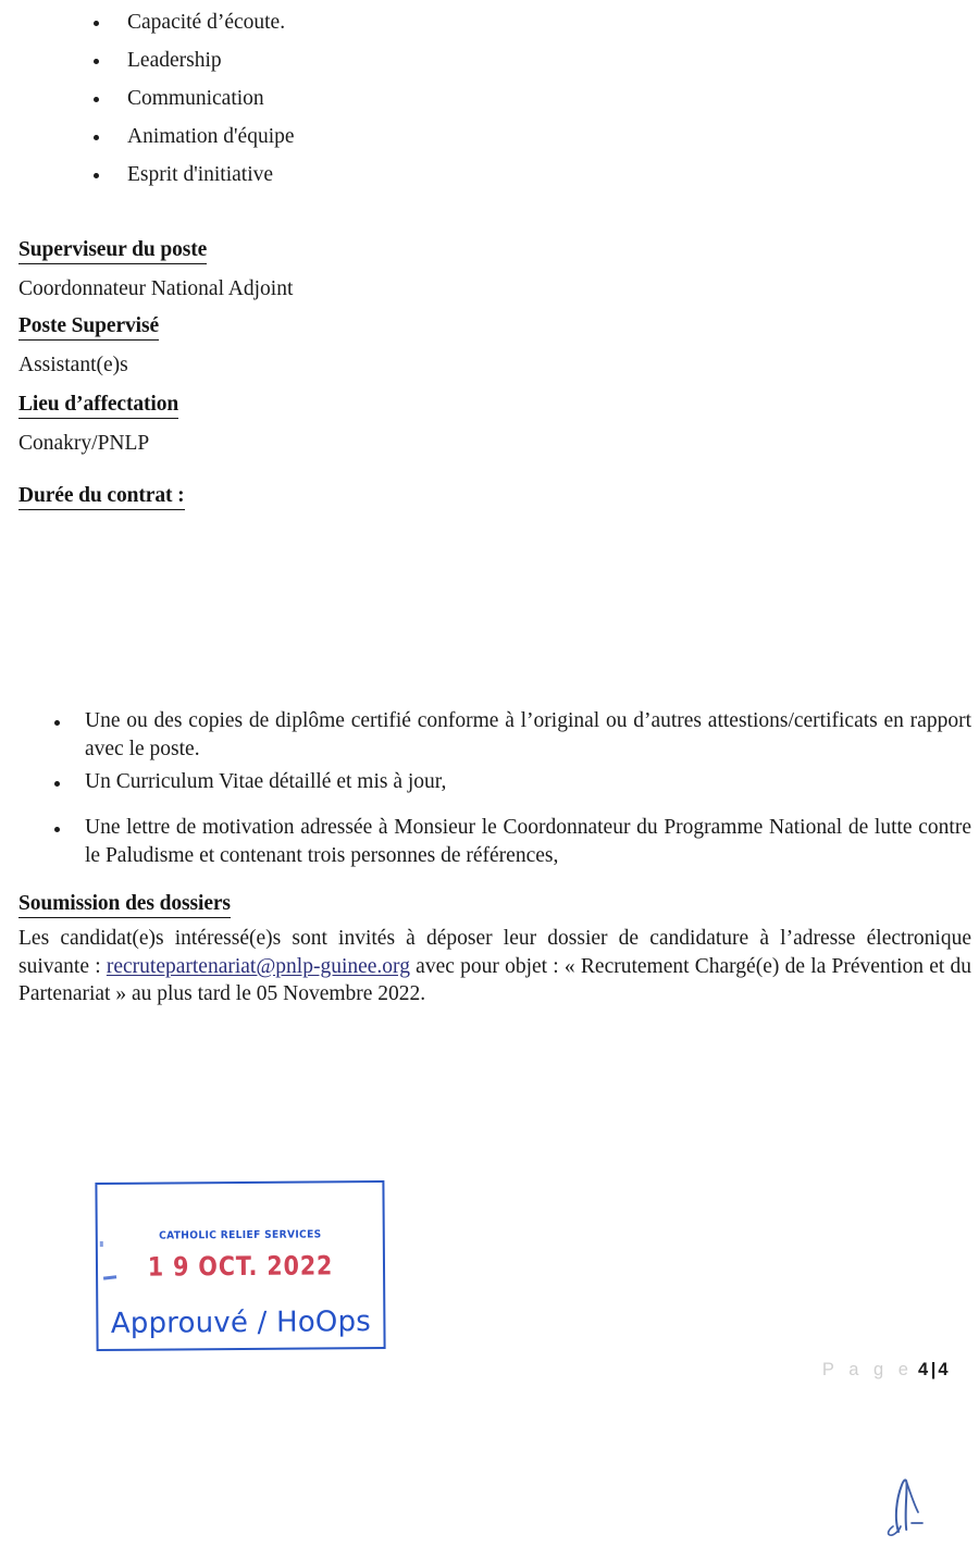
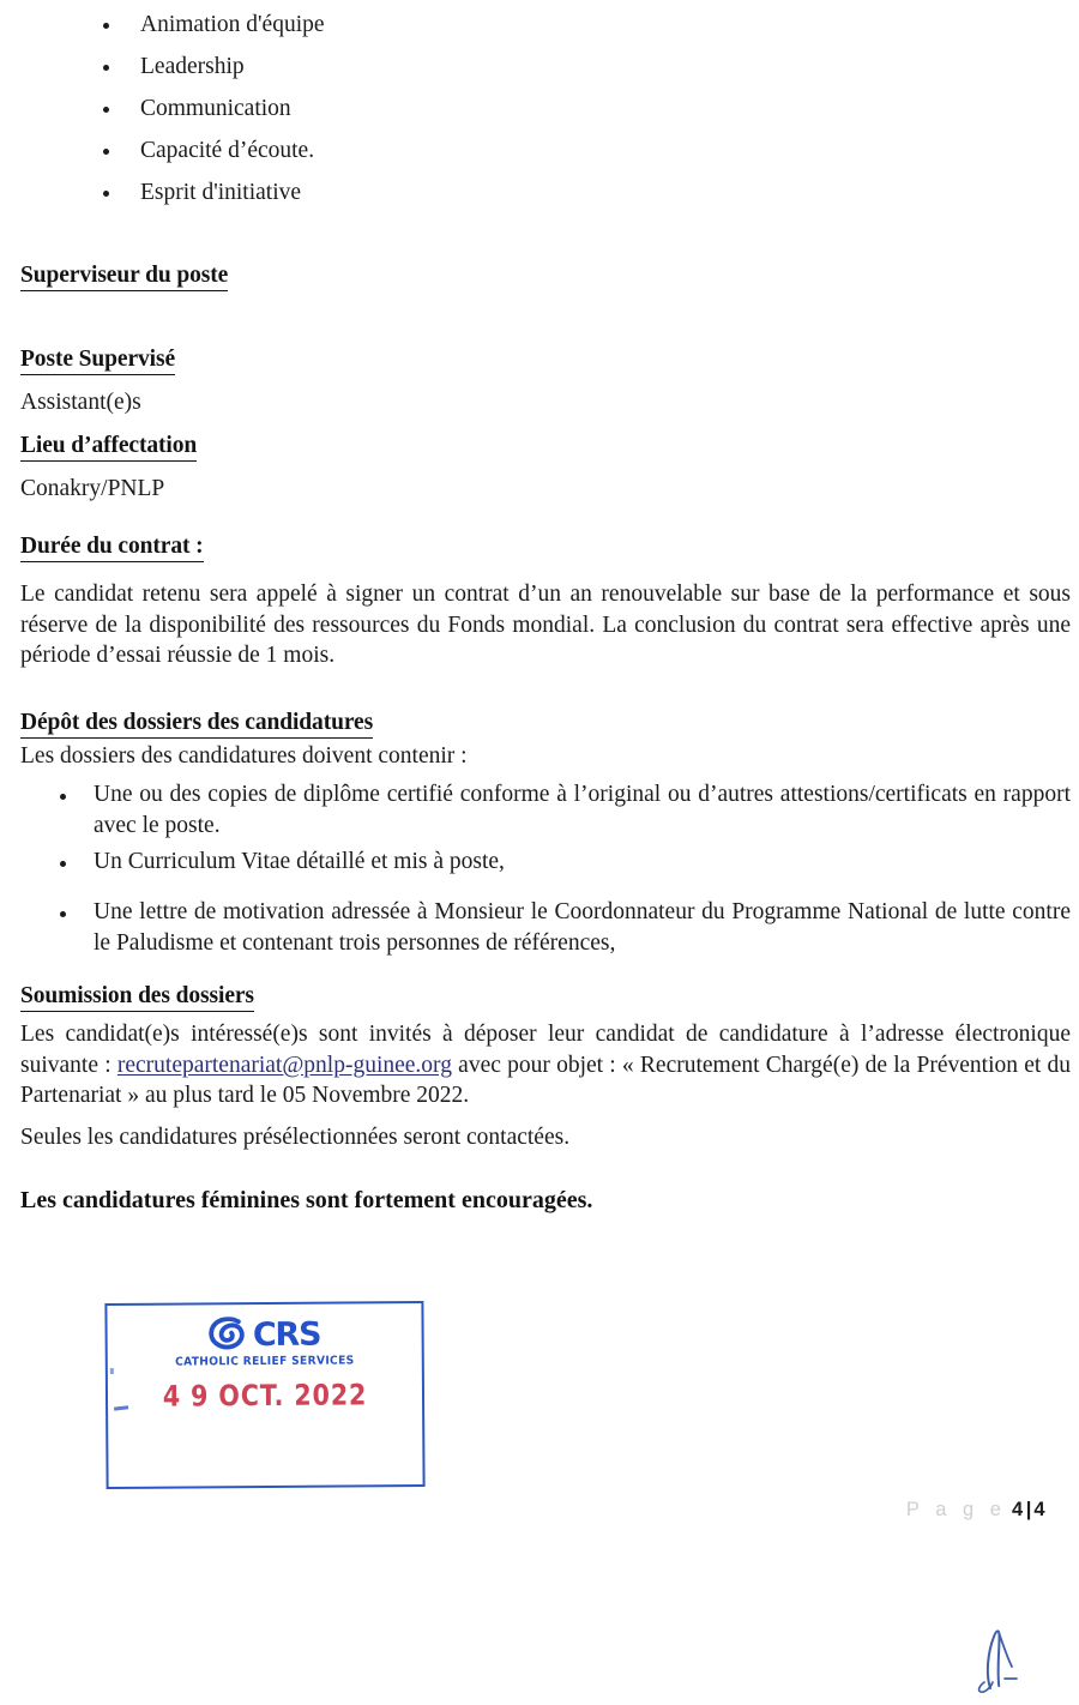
- Capacité d’écoute.
+ Animation d'équipe
  Leadership
  Communication
- Animation d'équipe
+ Capacité d’écoute.
  Esprit d'initiative
  Superviseur du poste
- Coordonnateur National Adjoint
  Poste Supervisé
  Assistant(e)s
  Lieu d’affectation
  Conakry/PNLP
  Durée du contrat :
+ Le candidat retenu sera appelé à signer un contrat d’un an renouvelable sur base de la performance et sous réserve de la disponibilité des ressources du Fonds mondial. La conclusion du contrat sera effective après une période d’essai réussie de 1 mois.
+ Dépôt des dossiers des candidatures
+ Les dossiers des candidatures doivent contenir :
  Une ou des copies de diplôme certifié conforme à l’original ou d’autres attestions/certificats en rapport avec le poste.
- Un Curriculum Vitae détaillé et mis à jour,
+ Un Curriculum Vitae détaillé et mis à poste,
  Une lettre de motivation adressée à Monsieur le Coordonnateur du Programme National de lutte contre le Paludisme et contenant trois personnes de références,
  Soumission des dossiers
- Les candidat(e)s intéressé(e)s sont invités à déposer leur dossier de candidature à l’adresse électronique suivante : recrutepartenariat@pnlp-guinee.org avec pour objet : « Recrutement Chargé(e) de la Prévention et du Partenariat » au plus tard le 05 Novembre 2022.
+ Les candidat(e)s intéressé(e)s sont invités à déposer leur candidat de candidature à l’adresse électronique suivante : recrutepartenariat@pnlp-guinee.org avec pour objet : « Recrutement Chargé(e) de la Prévention et du Partenariat » au plus tard le 05 Novembre 2022.
+ Seules les candidatures présélectionnées seront contactées.
+ Les candidatures féminines sont fortement encouragées.
+ CRS
  CATHOLIC RELIEF SERVICES
- 1 9 OCT. 2022
+ 4 9 OCT. 2022
- Approuvé / HoOps
  P a g e 4|4
